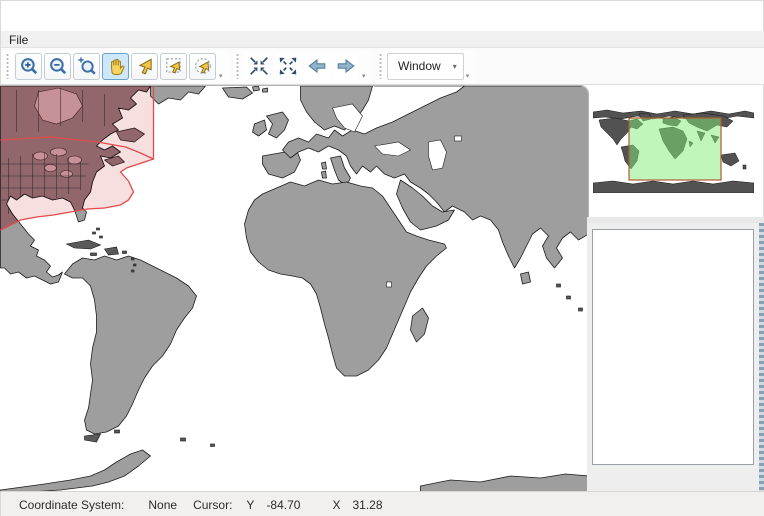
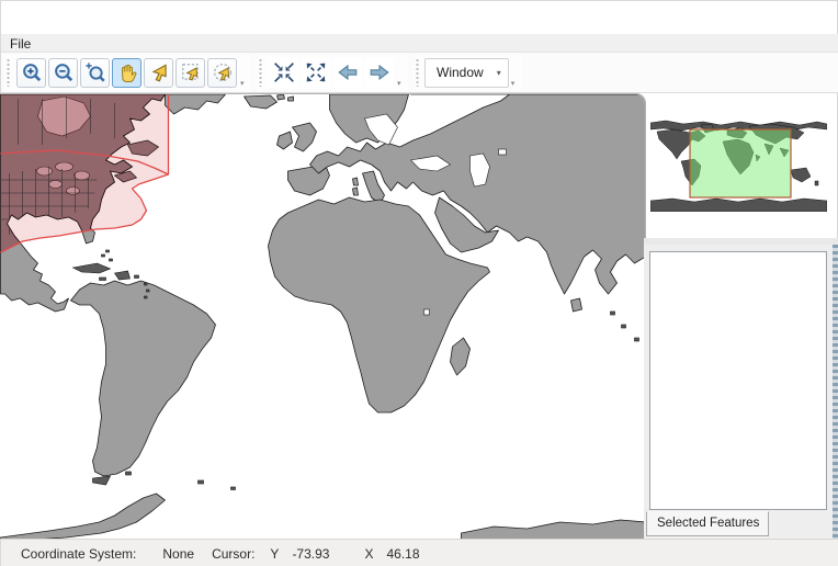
  File
  Window
  ▾
+ Selected Features
  Coordinate System:
  None
  Cursor:
  Y
- -84.70
+ -73.93
  X
- 31.28
+ 46.18
